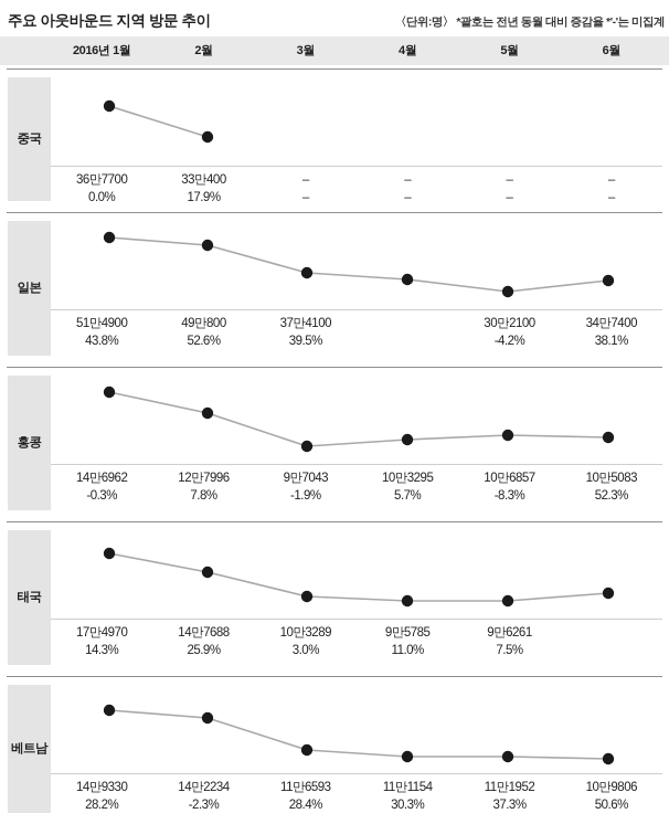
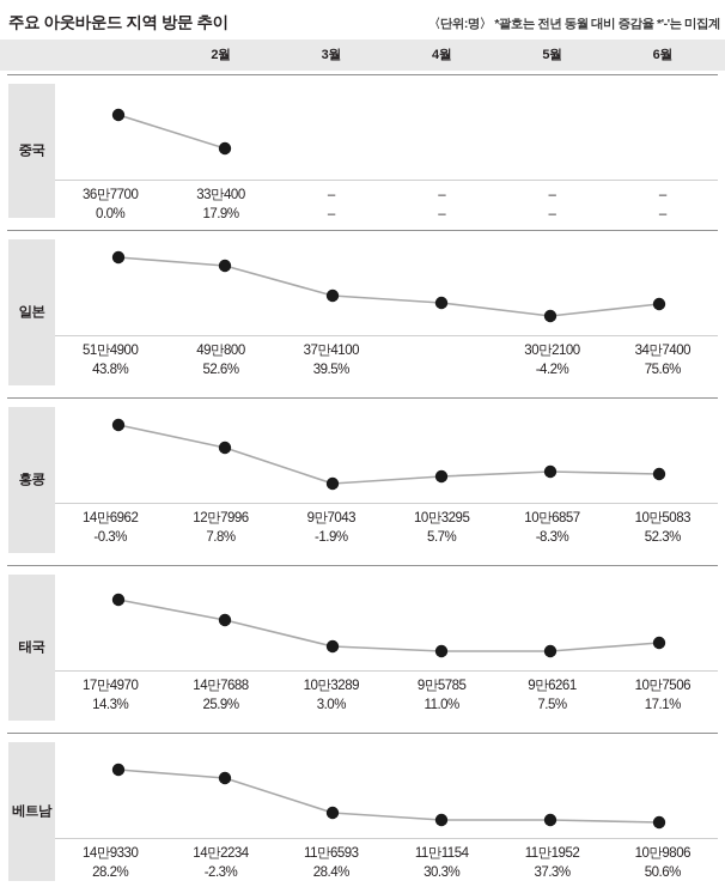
  주요 아웃바운드 지역 방문 추이
  〈단위:명〉 *괄호는 전년 동월 대비 증감율 *'-'는 미집계
- 2016년 1월
  2월
  3월
  4월
  5월
  6월
  중국
  36만7700
  0.0%
  33만400
  17.9%
  –
  –
  –
  –
  –
  –
  –
  –
  일본
  51만4900
  43.8%
  49만800
  52.6%
  37만4100
  39.5%
  30만2100
  -4.2%
  34만7400
- 38.1%
+ 75.6%
  홍콩
  14만6962
  -0.3%
  12만7996
  7.8%
  9만7043
  -1.9%
  10만3295
  5.7%
  10만6857
  -8.3%
  10만5083
  52.3%
  태국
  17만4970
  14.3%
  14만7688
  25.9%
  10만3289
  3.0%
  9만5785
  11.0%
  9만6261
  7.5%
+ 10만7506
+ 17.1%
  베트남
  14만9330
  28.2%
  14만2234
  -2.3%
  11만6593
  28.4%
  11만1154
  30.3%
  11만1952
  37.3%
  10만9806
  50.6%
